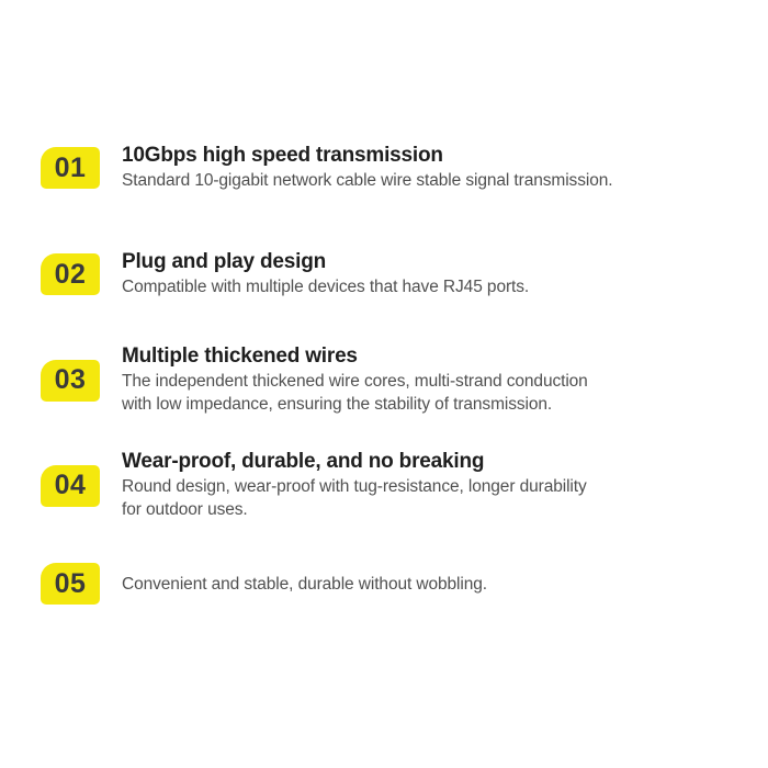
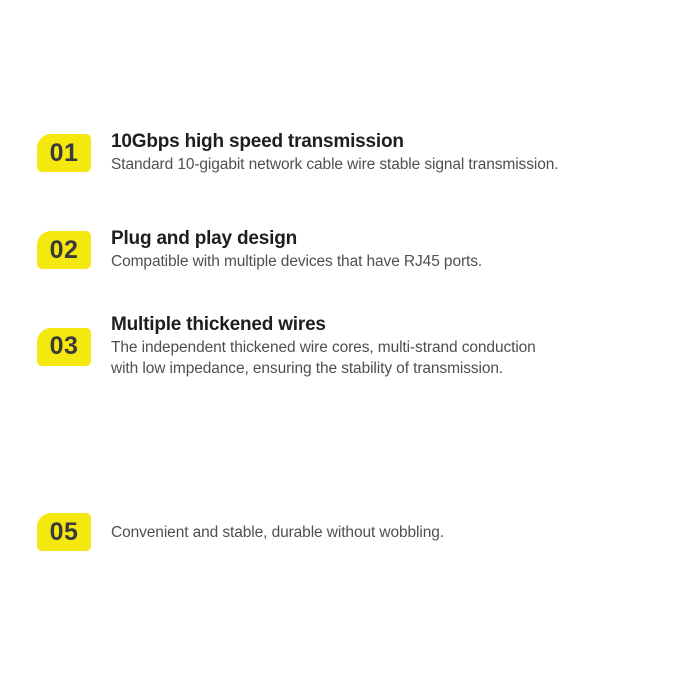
  01
  10Gbps high speed transmission
  Standard 10-gigabit network cable wire stable signal transmission.
  02
  Plug and play design
  Compatible with multiple devices that have RJ45 ports.
  03
  Multiple thickened wires
  The independent thickened wire cores, multi-strand conduction
  with low impedance, ensuring the stability of transmission.
- 04
- Wear-proof, durable, and no breaking
- Round design, wear-proof with tug-resistance, longer durability
- for outdoor uses.
  05
  Convenient and stable, durable without wobbling.
